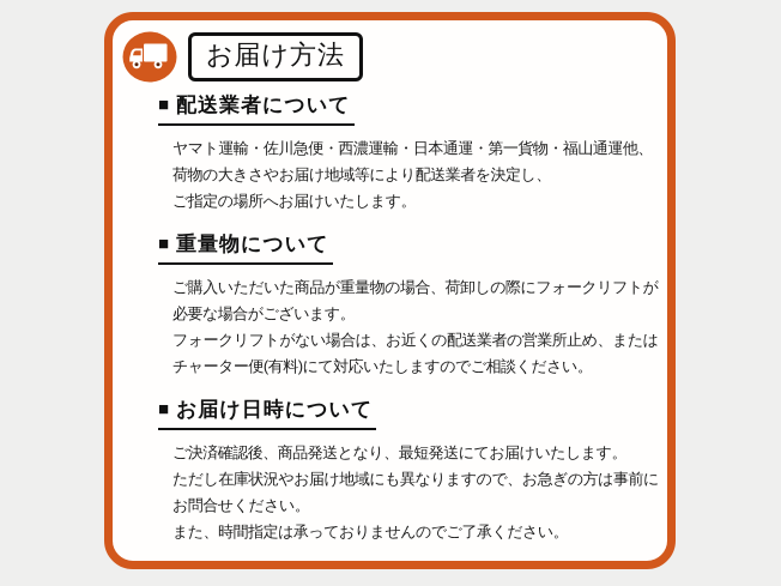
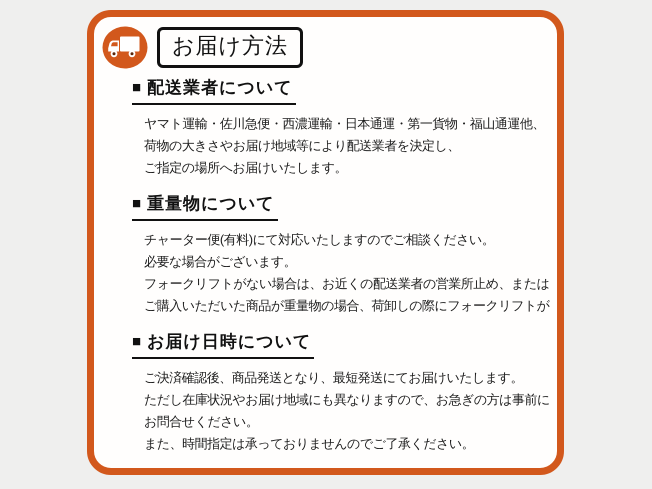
  お届け方法
  ■ 配送業者について
  ヤマト運輸・佐川急便・西濃運輸・日本通運・第一貨物・福山通運他、
  荷物の大きさやお届け地域等により配送業者を決定し、
  ご指定の場所へお届けいたします。
  ■ 重量物について
- ご購入いただいた商品が重量物の場合、荷卸しの際にフォークリフトが
+ チャーター便(有料)にて対応いたしますのでご相談ください。
  必要な場合がございます。
  フォークリフトがない場合は、お近くの配送業者の営業所止め、または
- チャーター便(有料)にて対応いたしますのでご相談ください。
+ ご購入いただいた商品が重量物の場合、荷卸しの際にフォークリフトが
  ■ お届け日時について
  ご決済確認後、商品発送となり、最短発送にてお届けいたします。
  ただし在庫状況やお届け地域にも異なりますので、お急ぎの方は事前に
  お問合せください。
  また、時間指定は承っておりませんのでご了承ください。
